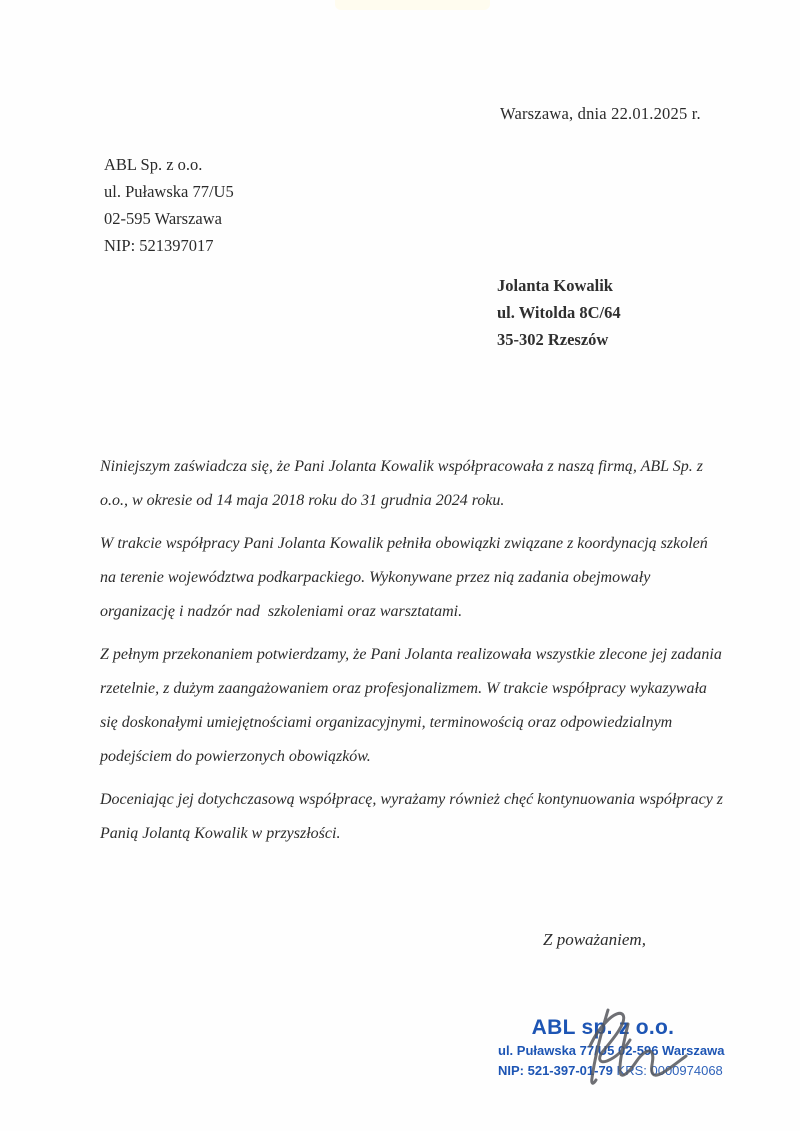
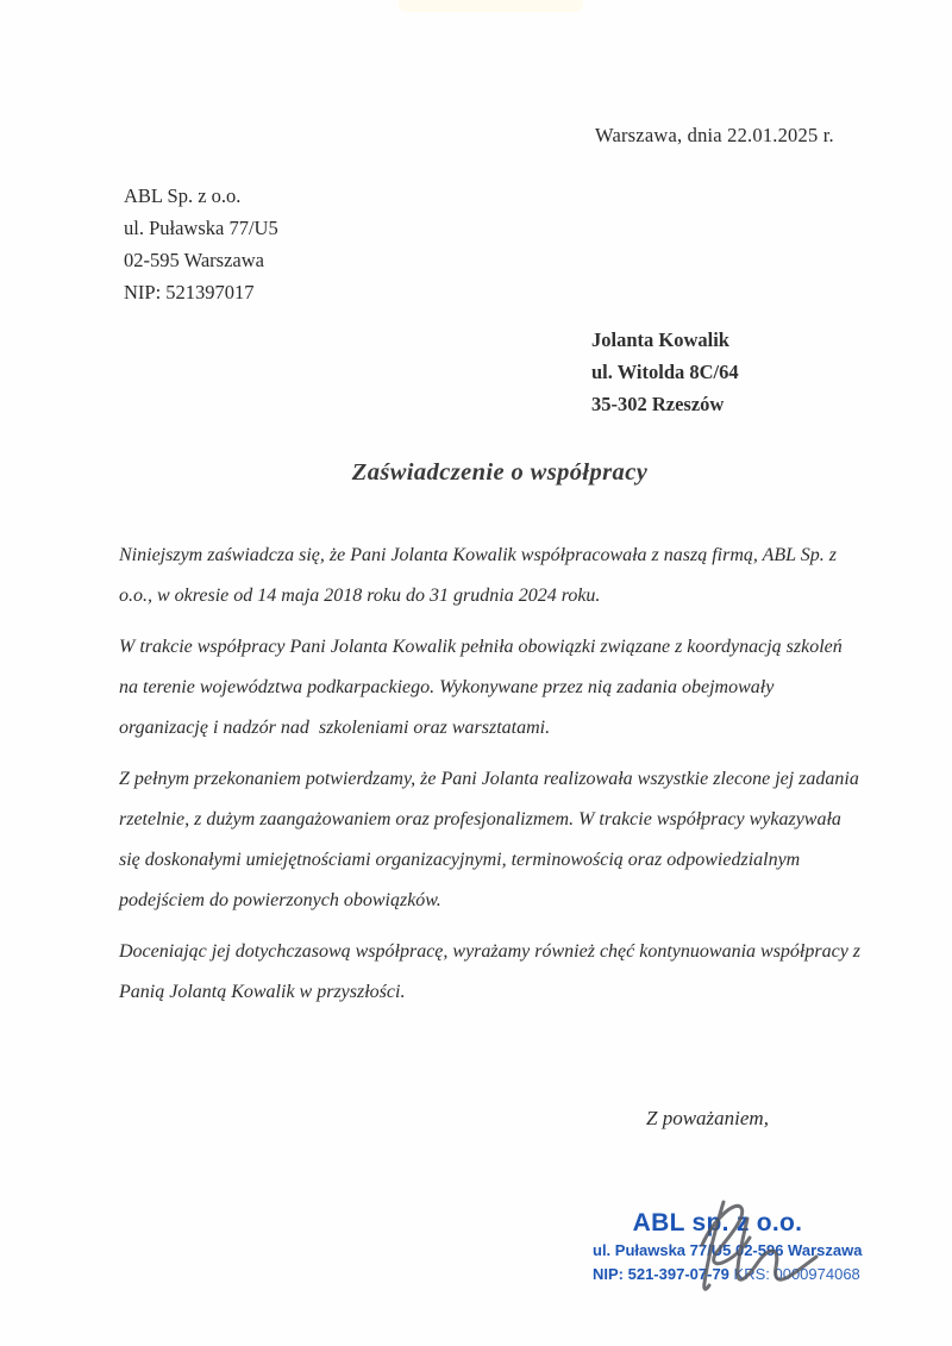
  Warszawa, dnia 22.01.2025 r.
  ABL Sp. z o.o.
  ul. Puławska 77/U5
  02-595 Warszawa
  NIP: 521397017
  Jolanta Kowalik
  ul. Witolda 8C/64
  35-302 Rzeszów
+ Zaświadczenie o współpracy
  Niniejszym zaświadcza się, że Pani Jolanta Kowalik współpracowała z naszą firmą, ABL Sp. z o.o., w okresie od 14 maja 2018 roku do 31 grudnia 2024 roku.
  W trakcie współpracy Pani Jolanta Kowalik pełniła obowiązki związane z koordynacją szkoleń na terenie województwa podkarpackiego. Wykonywane przez nią zadania obejmowały organizację i nadzór nad szkoleniami oraz warsztatami.
  Z pełnym przekonaniem potwierdzamy, że Pani Jolanta realizowała wszystkie zlecone jej zadania rzetelnie, z dużym zaangażowaniem oraz profesjonalizmem. W trakcie współpracy wykazywała się doskonałymi umiejętnościami organizacyjnymi, terminowością oraz odpowiedzialnym podejściem do powierzonych obowiązków.
  Doceniając jej dotychczasową współpracę, wyrażamy również chęć kontynuowania współpracy z Panią Jolantą Kowalik w przyszłości.
  Z poważaniem,
  ABL sp. z o.o.
  ul. Puławska 77/U5 02-596 Warszawa
- NIP: 521-397-01-79 KRS: 0000974068
+ NIP: 521-397-07-79 KRS: 0000974068
